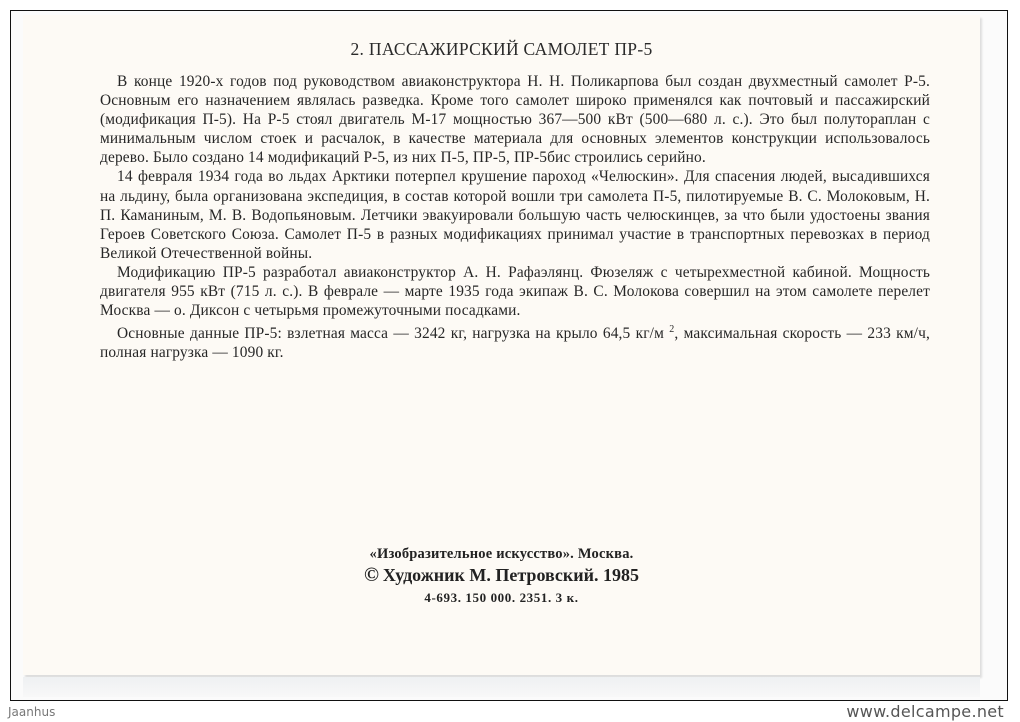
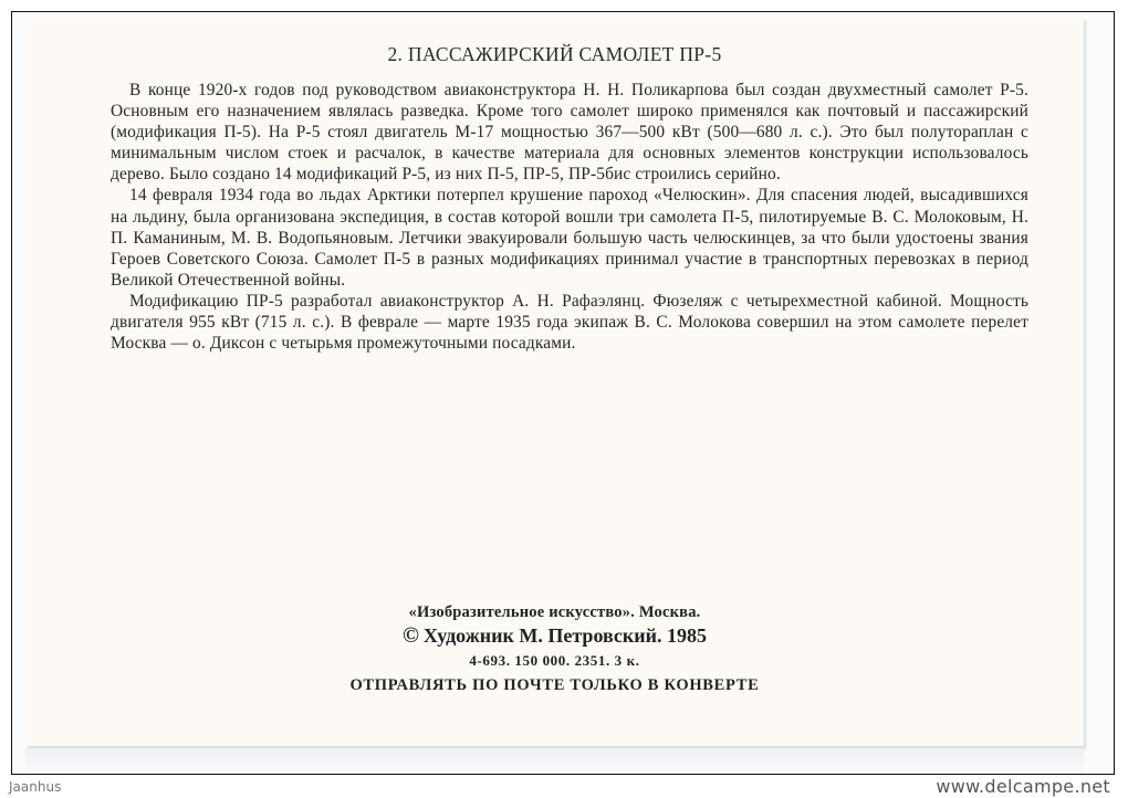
  2. ПАССАЖИРСКИЙ САМОЛЕТ ПР-5
  В конце 1920-х годов под руководством авиаконструктора Н. Н. Поликарпова был создан двухместный самолет Р-5. Основным его назначением являлась разведка. Кроме того самолет широко применялся как почтовый и пассажирский (модификация П-5). На Р-5 стоял двигатель М-17 мощностью 367—500 кВт (500—680 л. с.). Это был полутораплан с минимальным числом стоек и расчалок, в качестве материала для основных элементов конструкции использовалось дерево. Было создано 14 модификаций Р-5, из них П-5, ПР-5, ПР-5бис строились серийно.
  14 февраля 1934 года во льдах Арктики потерпел крушение пароход «Челюскин». Для спасения людей, высадившихся на льдину, была организована экспедиция, в состав которой вошли три самолета П-5, пилотируемые В. С. Молоковым, Н. П. Каманиным, М. В. Водопьяновым. Летчики эвакуировали большую часть челюскинцев, за что были удостоены звания Героев Советского Союза. Самолет П-5 в разных модификациях принимал участие в транспортных перевозках в период Великой Отечественной войны.
  Модификацию ПР-5 разработал авиаконструктор А. Н. Рафаэлянц. Фюзеляж с четырехместной кабиной. Мощность двигателя 955 кВт (715 л. с.). В феврале — марте 1935 года экипаж В. С. Молокова совершил на этом самолете перелет Москва — о. Диксон с четырьмя промежуточными посадками.
- Основные данные ПР-5: взлетная масса — 3242 кг, нагрузка на крыло 64,5 кг/м 2, максимальная скорость — 233 км/ч, полная нагрузка — 1090 кг.
  «Изобразительное искусство». Москва.
  © Художник М. Петровский. 1985
  4-693. 150 000. 2351. 3 к.
+ ОТПРАВЛЯТЬ ПО ПОЧТЕ ТОЛЬКО В КОНВЕРТЕ
  Jaanhus
  www.delcampe.net
